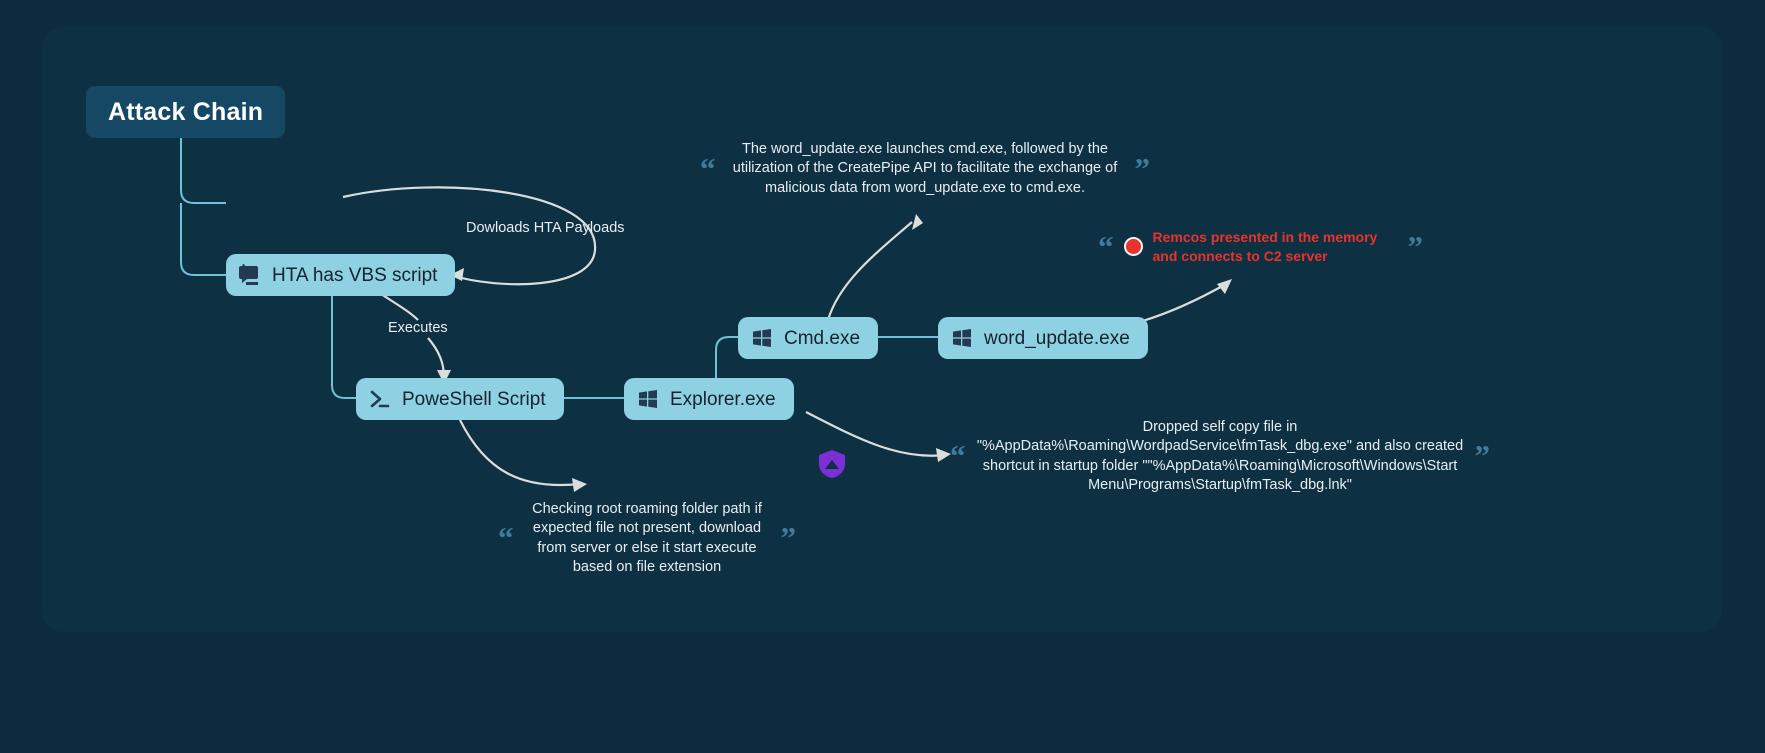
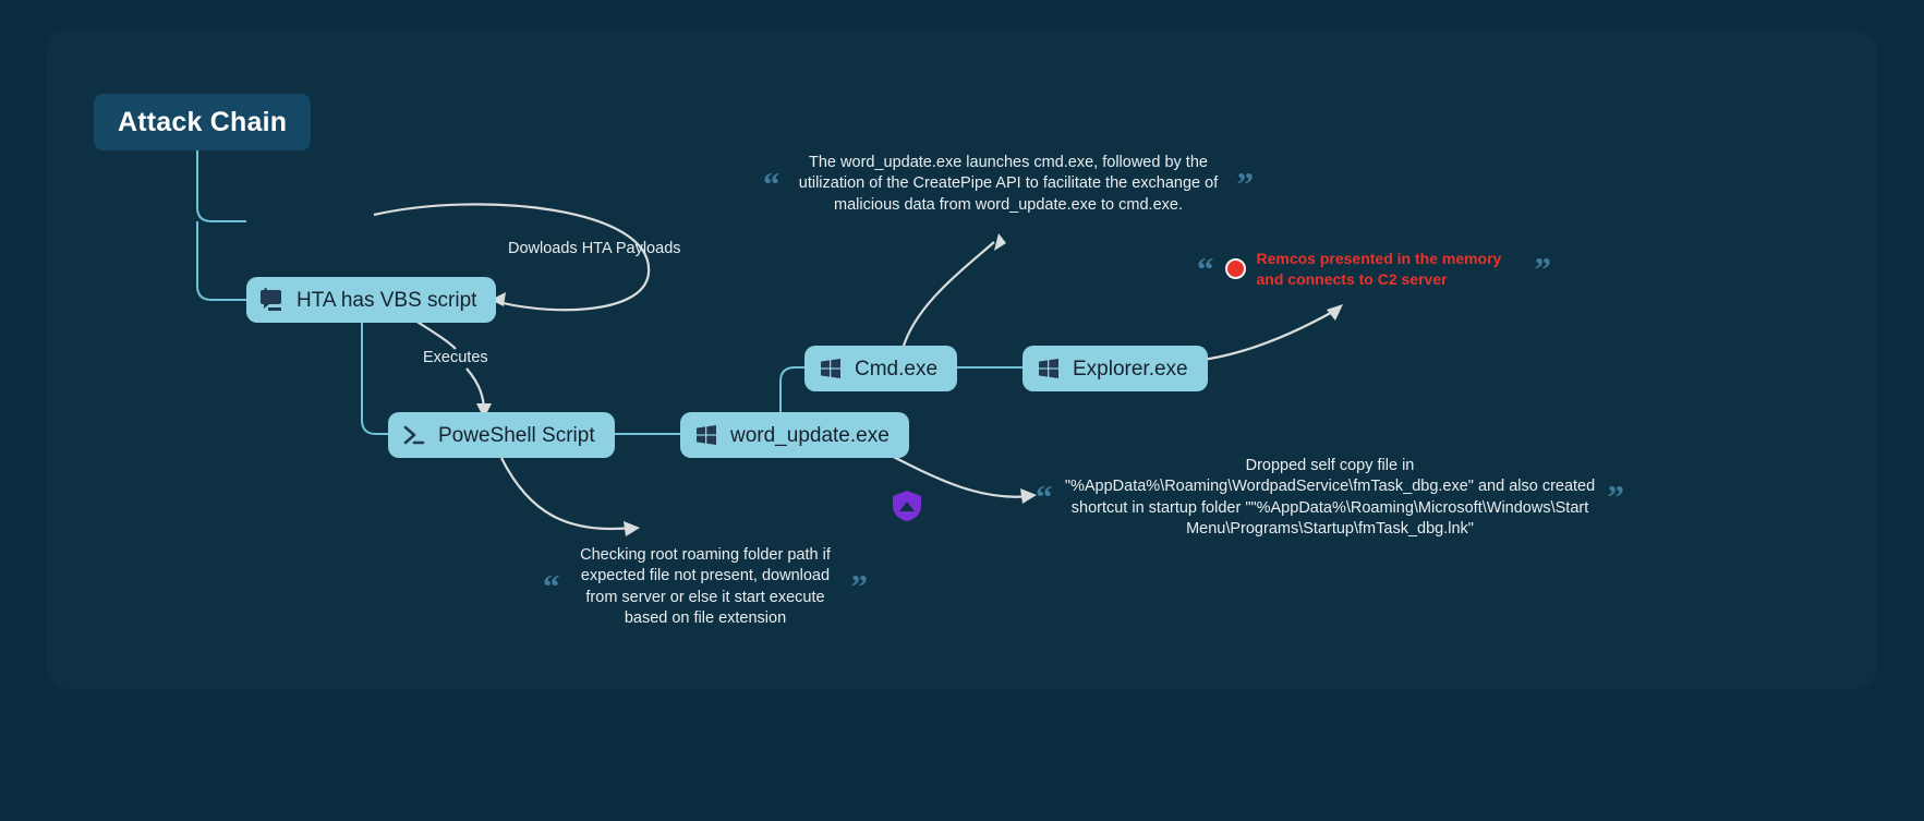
  Attack Chain
  HTA has VBS script
  PoweShell Script
- Explorer.exe
+ word_update.exe
  Cmd.exe
- word_update.exe
+ Explorer.exe
  Dowloads HTA Payloads
  Executes
  “
  The word_update.exe launches cmd.exe, followed by the utilization of the CreatePipe API to facilitate the exchange of malicious data from word_update.exe to cmd.exe.
  ”
  “
  Remcos presented in the memory and connects to C2 server
  ”
  “
  Dropped self copy file in "%AppData%\Roaming\WordpadService\fmTask_dbg.exe" and also created shortcut in startup folder ""%AppData%\Roaming\Microsoft\Windows\Start Menu\Programs\Startup\fmTask_dbg.lnk"
  ”
  “
  Checking root roaming folder path if expected file not present, download from server or else it start execute based on file extension
  ”
